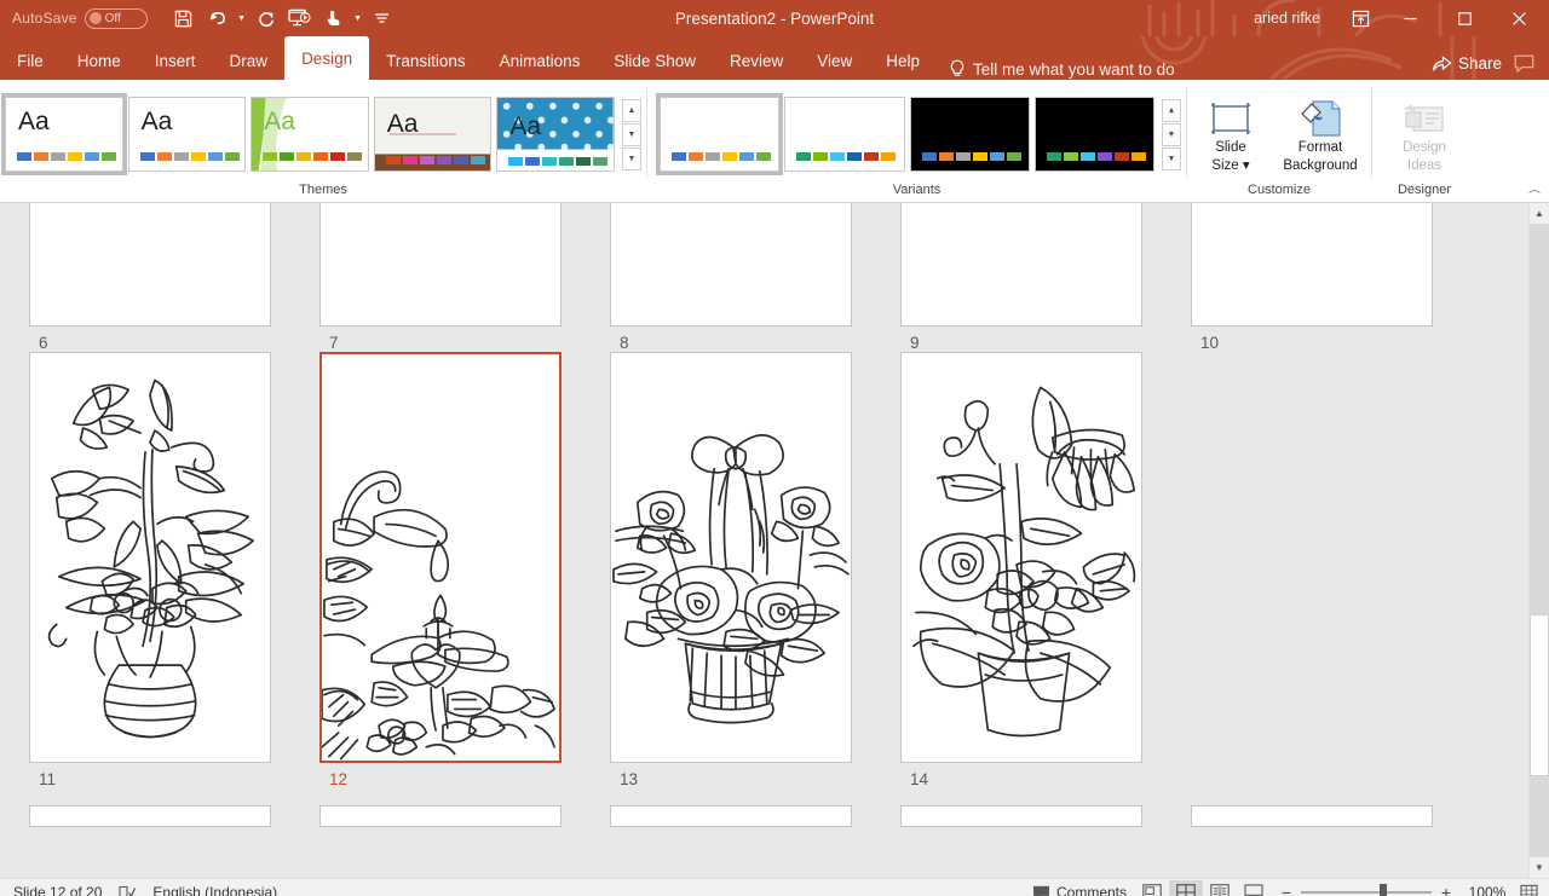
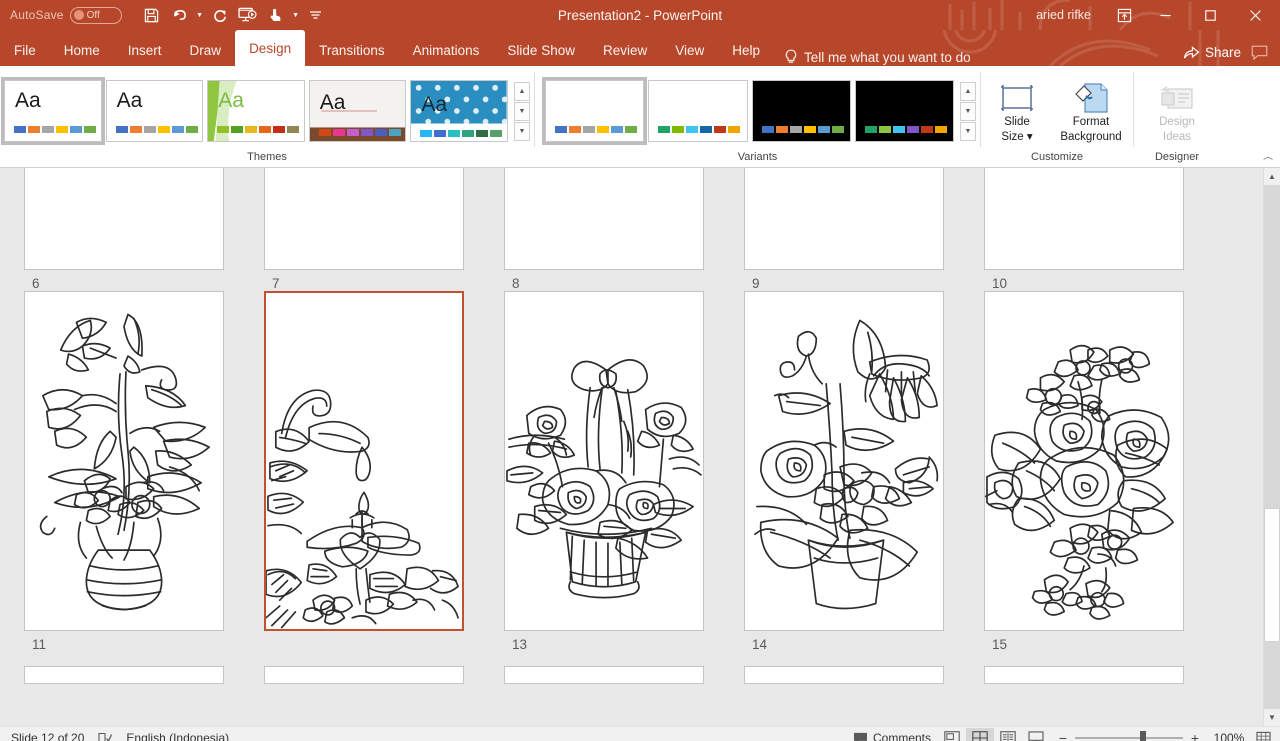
  AutoSave
  Off
  Presentation2 - PowerPoint
  aried rifke
  File
  Home
  Insert
  Draw
  Design
  Transitions
  Animations
  Slide Show
  Review
  View
  Help
  Tell me what you want to do
  Share
  Aa
  Aa
  Aa
  Aa
  Aa
  Themes
  Variants
  Slide
  Size ▾
  Format
  Background
  Customize
  Design
  Ideas
  Designer
  ︿
  6
  7
  8
  9
  10
  11
- 12
  13
  14
+ 15
  ▲
  ▼
  Slide 12 of 20
  English (Indonesia)
  Comments
  −
  +
  100%
